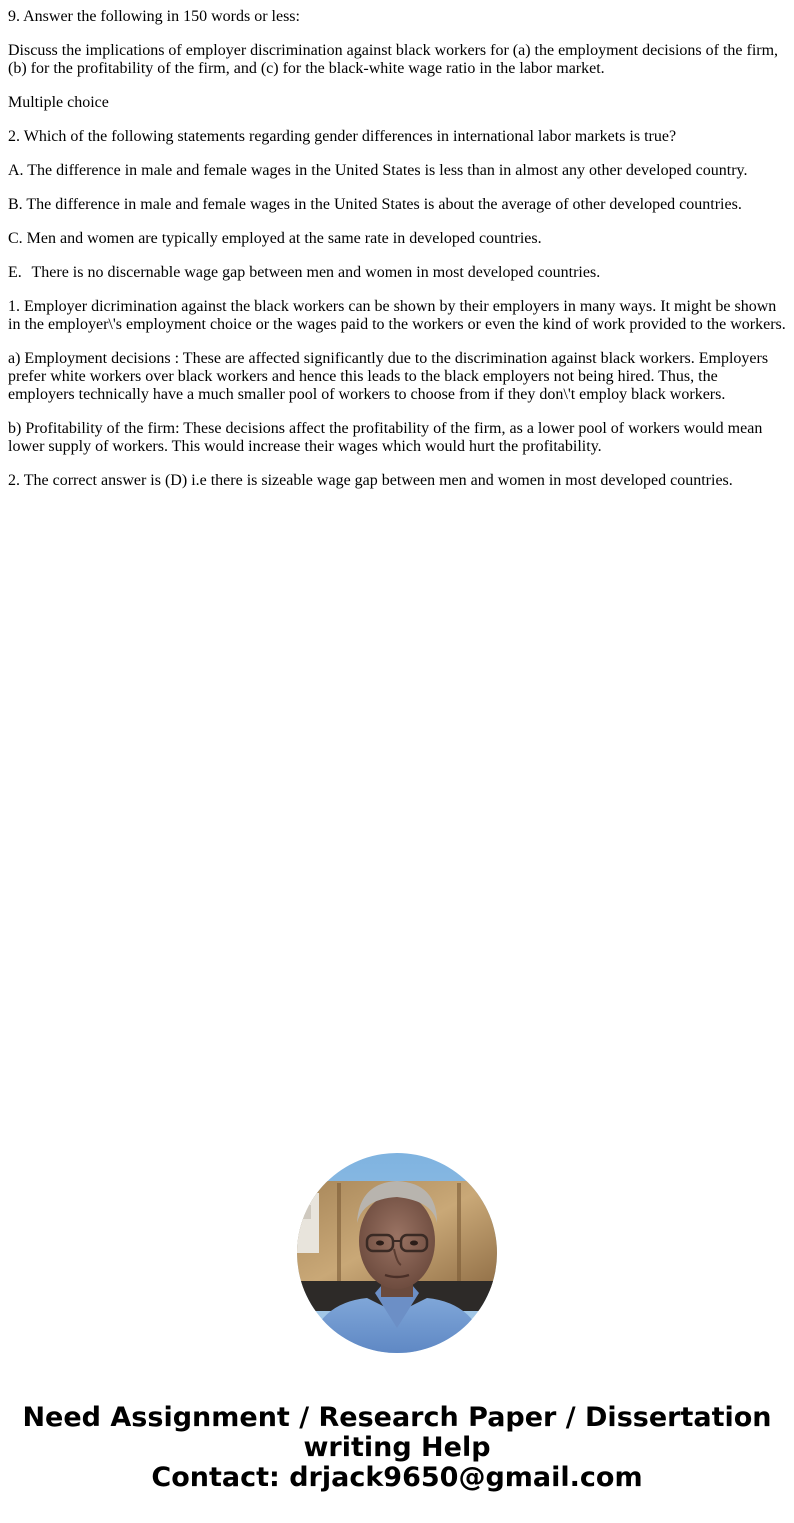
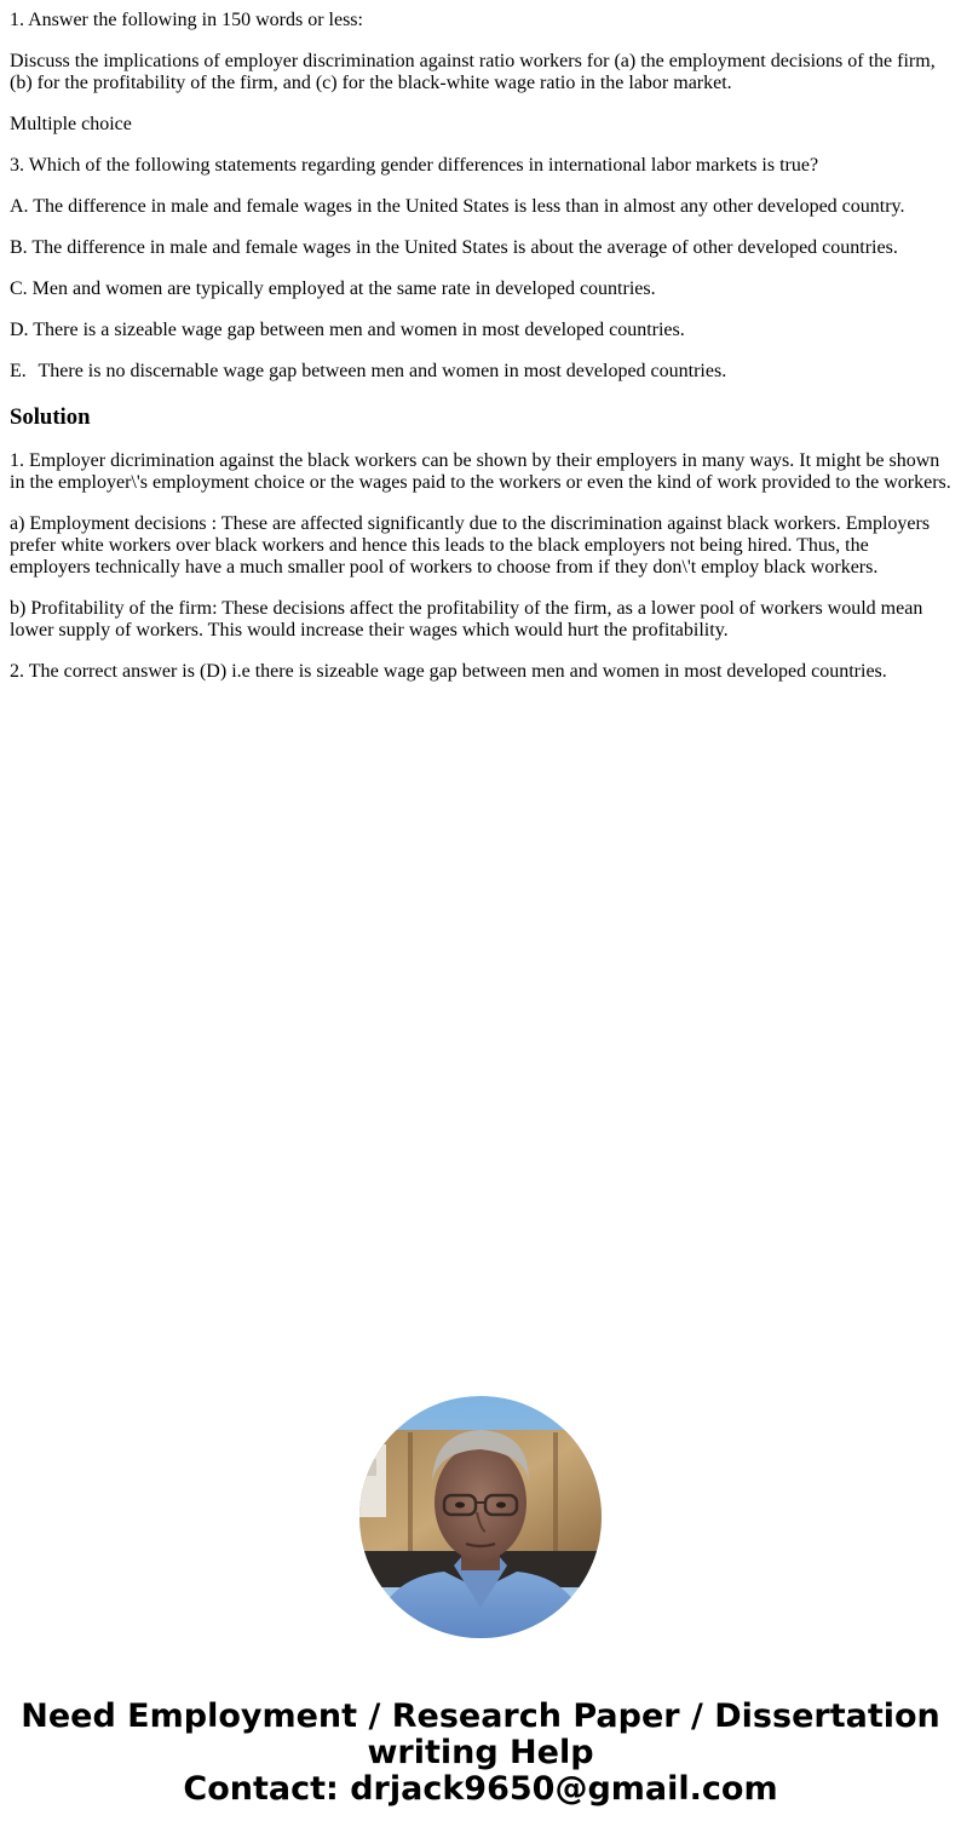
- 9. Answer the following in 150 words or less:
+ 1. Answer the following in 150 words or less:
- Discuss the implications of employer discrimination against black workers for (a) the employment decisions of the firm, (b) for the profitability of the firm, and (c) for the black-white wage ratio in the labor market.
+ Discuss the implications of employer discrimination against ratio workers for (a) the employment decisions of the firm, (b) for the profitability of the firm, and (c) for the black-white wage ratio in the labor market.
  Multiple choice
- 2. Which of the following statements regarding gender differences in international labor markets is true?
+ 3. Which of the following statements regarding gender differences in international labor markets is true?
  A. The difference in male and female wages in the United States is less than in almost any other developed country.
  B. The difference in male and female wages in the United States is about the average of other developed countries.
  C. Men and women are typically employed at the same rate in developed countries.
+ D. There is a sizeable wage gap between men and women in most developed countries.
  E. There is no discernable wage gap between men and women in most developed countries.
+ Solution
  1. Employer dicrimination against the black workers can be shown by their employers in many ways. It might be shown in the employer\'s employment choice or the wages paid to the workers or even the kind of work provided to the workers.
  a) Employment decisions : These are affected significantly due to the discrimination against black workers. Employers prefer white workers over black workers and hence this leads to the black employers not being hired. Thus, the employers technically have a much smaller pool of workers to choose from if they don\'t employ black workers.
  b) Profitability of the firm: These decisions affect the profitability of the firm, as a lower pool of workers would mean lower supply of workers. This would increase their wages which would hurt the profitability.
  2. The correct answer is (D) i.e there is sizeable wage gap between men and women in most developed countries.
- Need Assignment / Research Paper / Dissertation
+ Need Employment / Research Paper / Dissertation
  writing Help
  Contact: drjack9650@gmail.com
